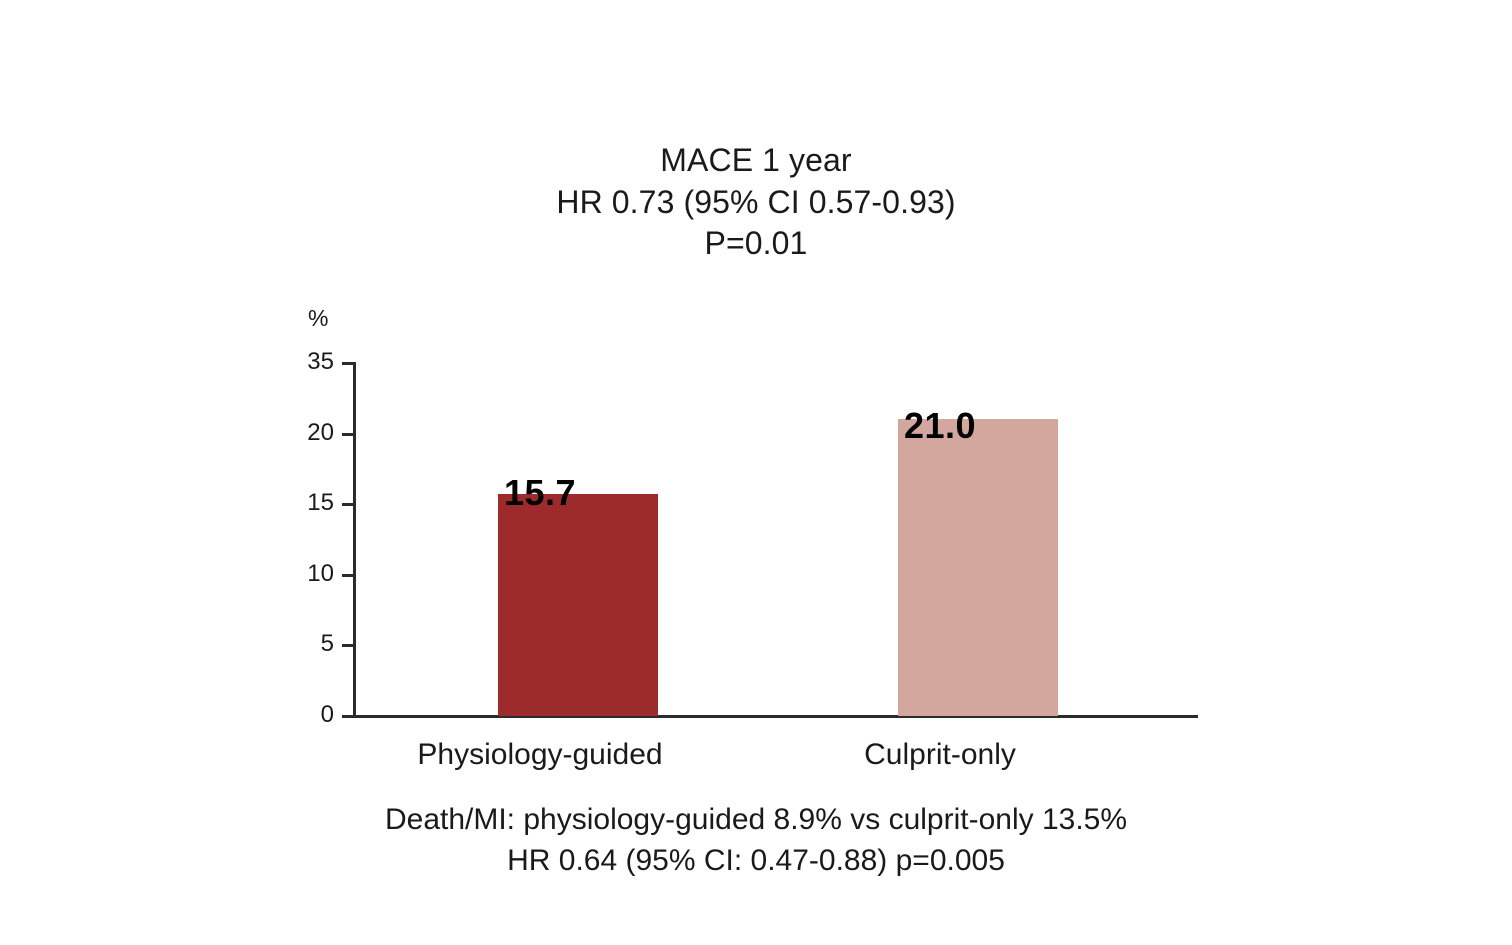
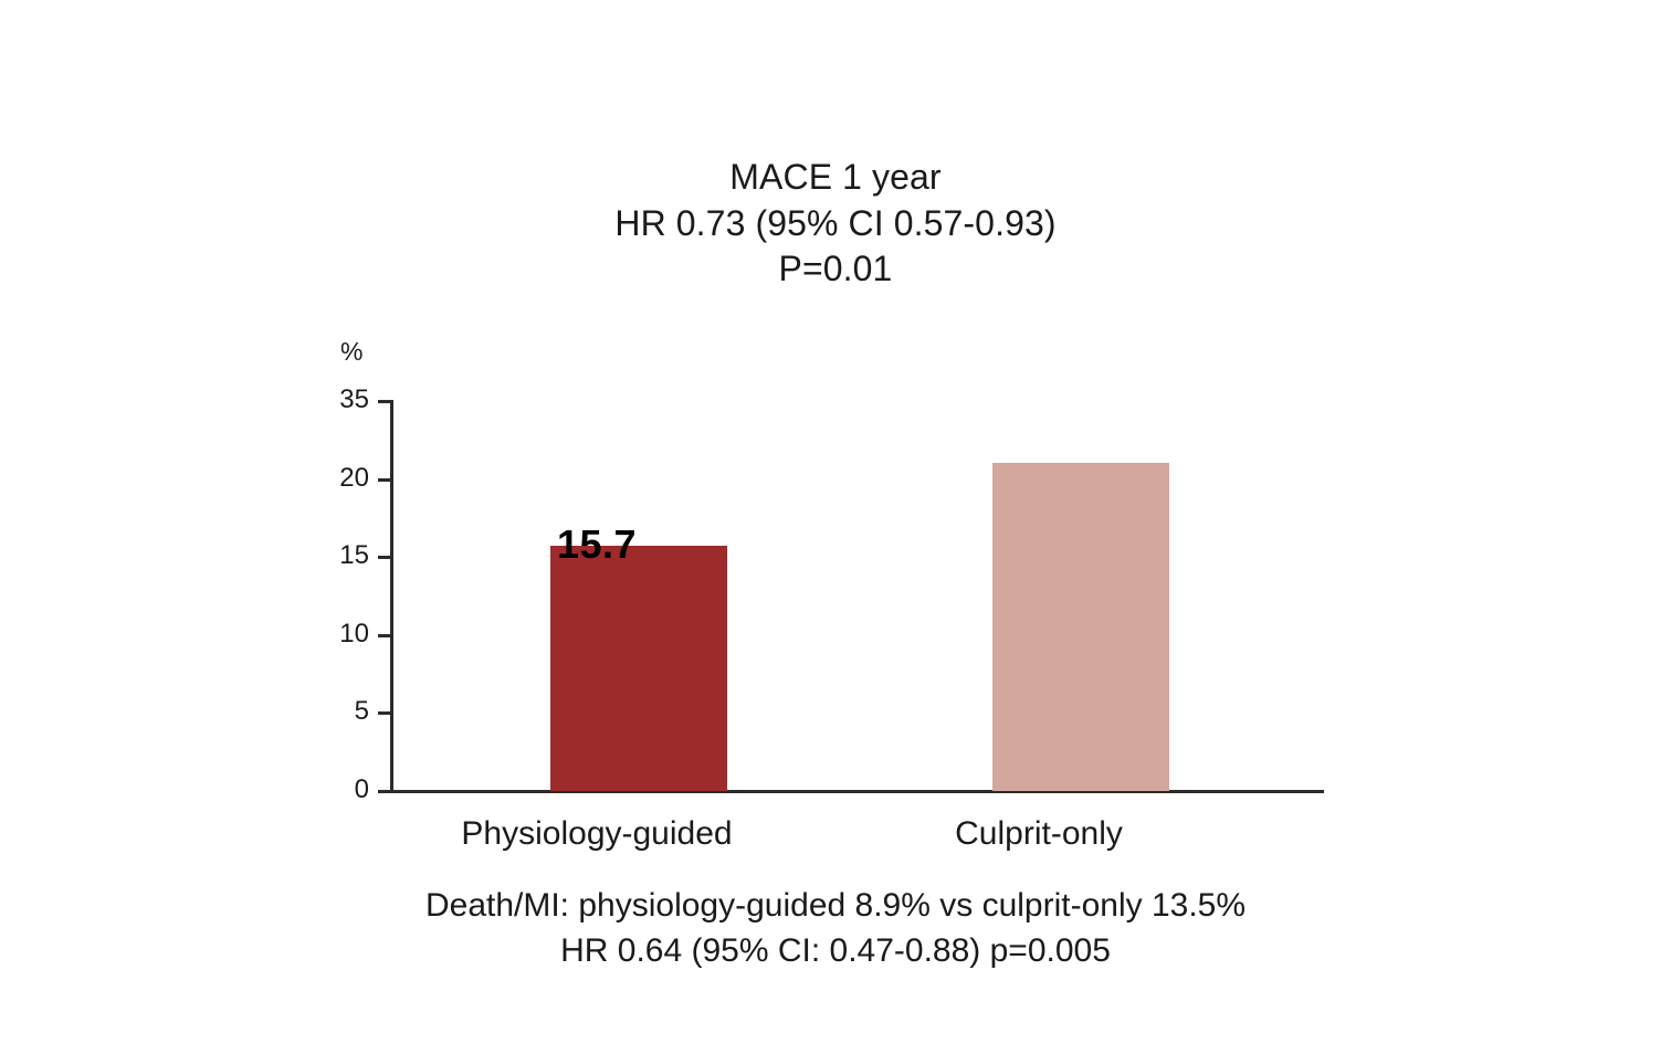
  MACE 1 year
  HR 0.73 (95% CI 0.57-0.93)
  P=0.01
  %
  35
  20
  15
  10
  5
  0
  15.7
- 21.0
  Physiology-guided
  Culprit-only
  Death/MI: physiology-guided 8.9% vs culprit-only 13.5%
  HR 0.64 (95% CI: 0.47-0.88) p=0.005
